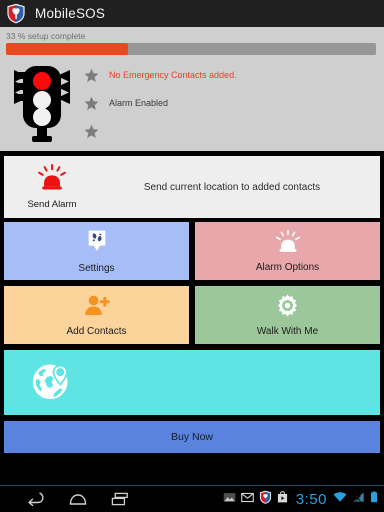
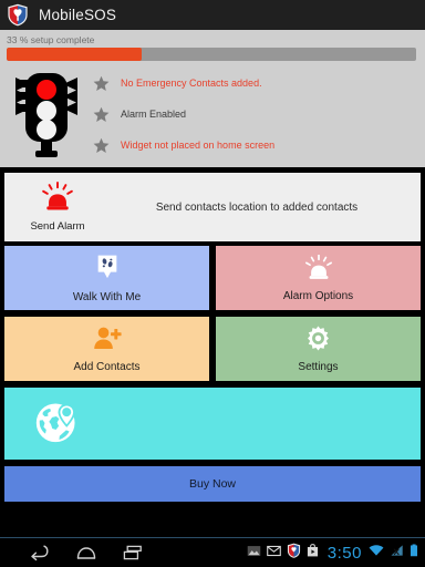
  MobileSOS
  33 % setup complete
  No Emergency Contacts added.
  Alarm Enabled
+ Widget not placed on home screen
  Send Alarm
- Send current location to added contacts
+ Send contacts location to added contacts
- Settings
+ Walk With Me
  Alarm Options
  Add Contacts
- Walk With Me
+ Settings
  Buy Now
  3:50
